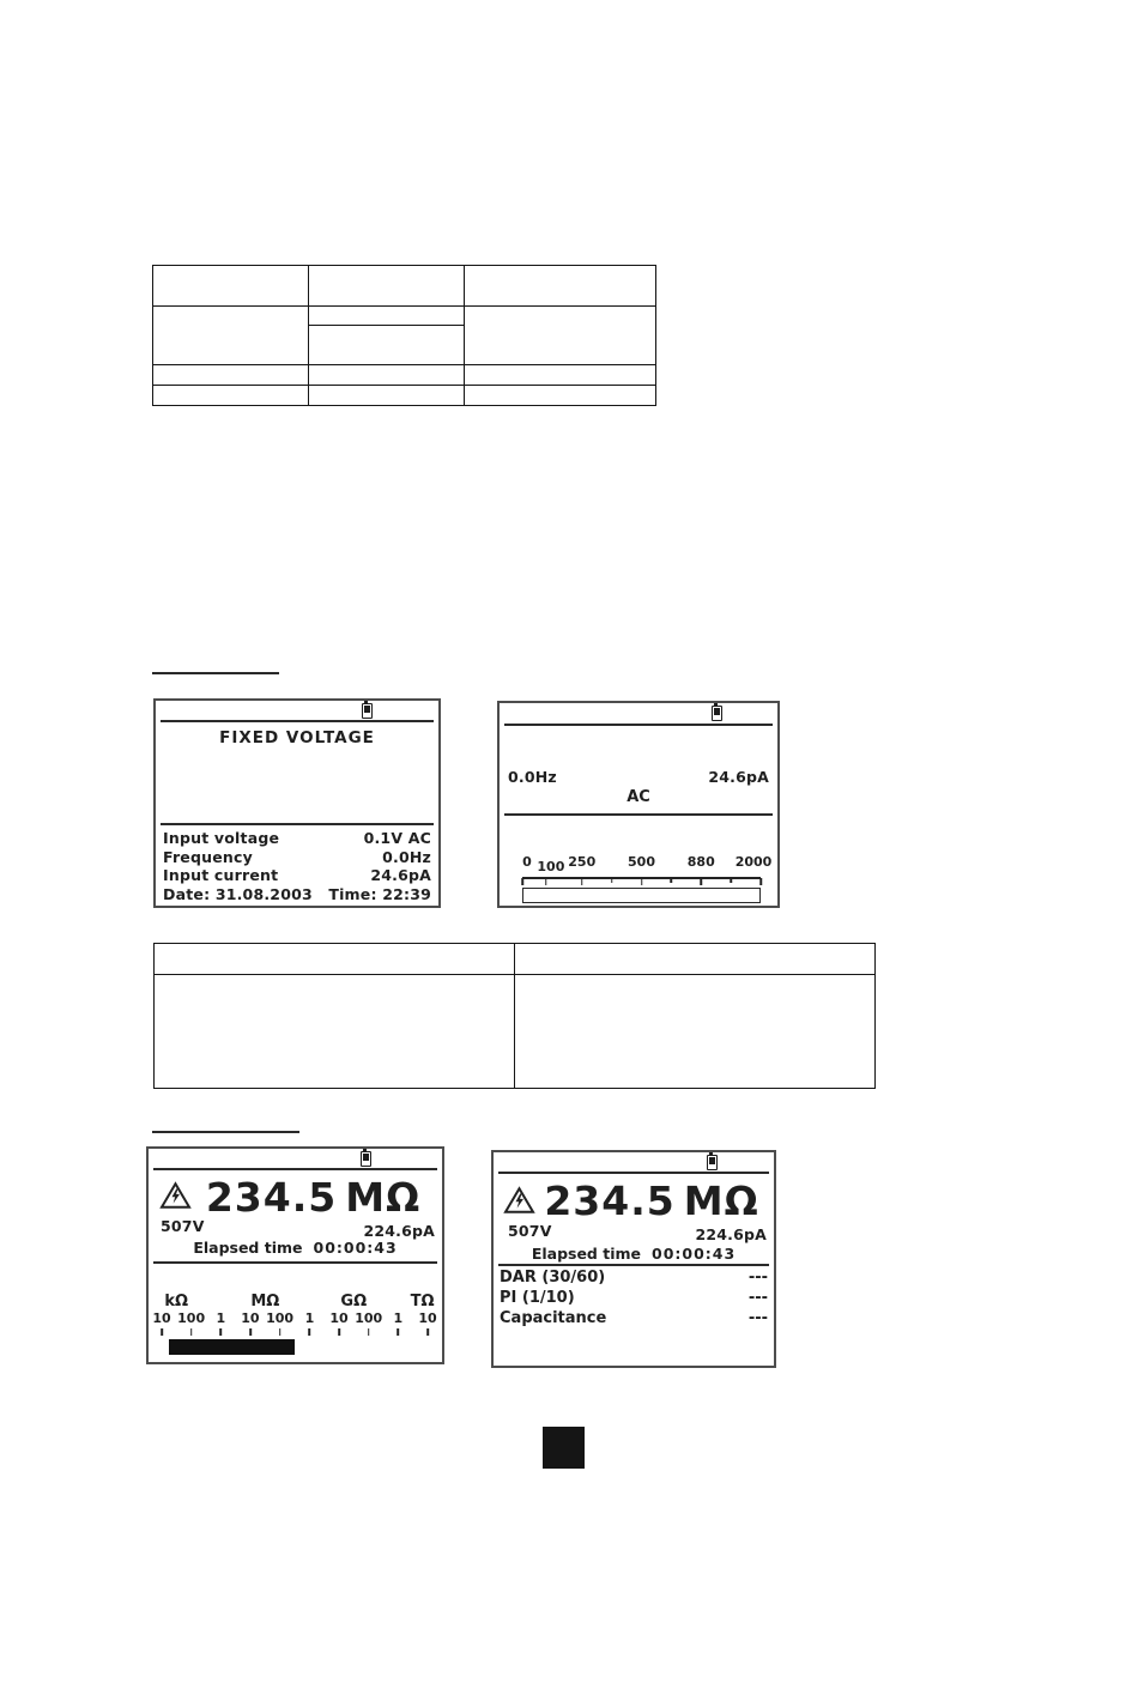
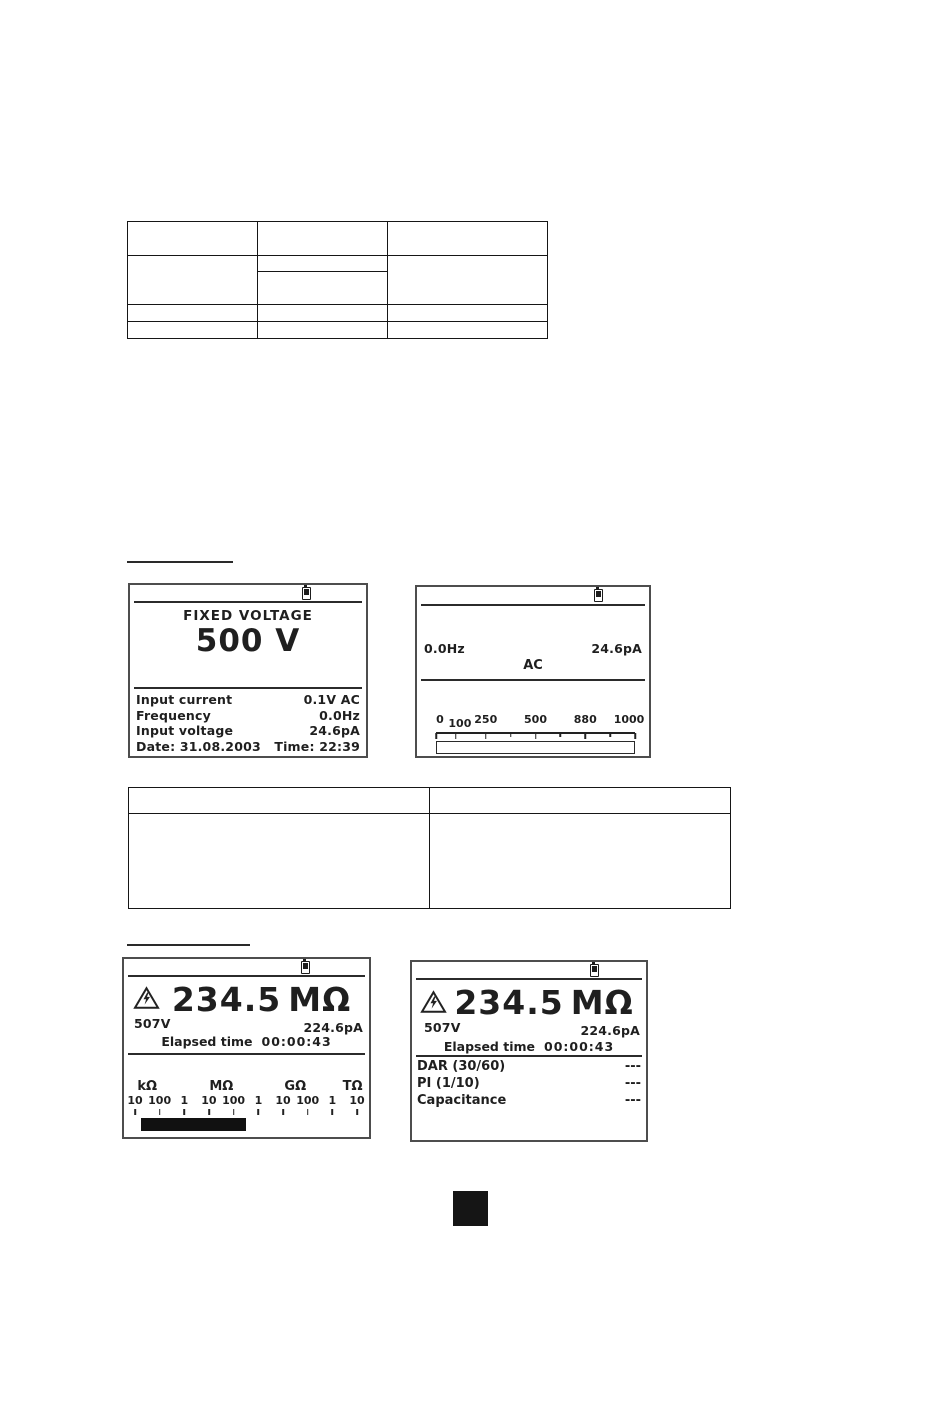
  FIXED VOLTAGE
+ 500 V
- Input voltage
+ Input current
  0.1V AC
  Frequency
  0.0Hz
- Input current
+ Input voltage
  24.6pA
  Date: 31.08.2003
  Time: 22:39
  0.0Hz
  24.6pA
  AC
  0
  100
  250
  500
  880
- 2000
+ 1000
  234.5 MΩ
  507V
  224.6pA
  Elapsed time 00:00:43
  kΩ
  MΩ
  GΩ
  TΩ
  10
  100
  1
  10
  100
  1
  10
  100
  1
  10
  234.5 MΩ
  507V
  224.6pA
  Elapsed time 00:00:43
  DAR (30/60)
  ---
  PI (1/10)
  ---
  Capacitance
  ---
